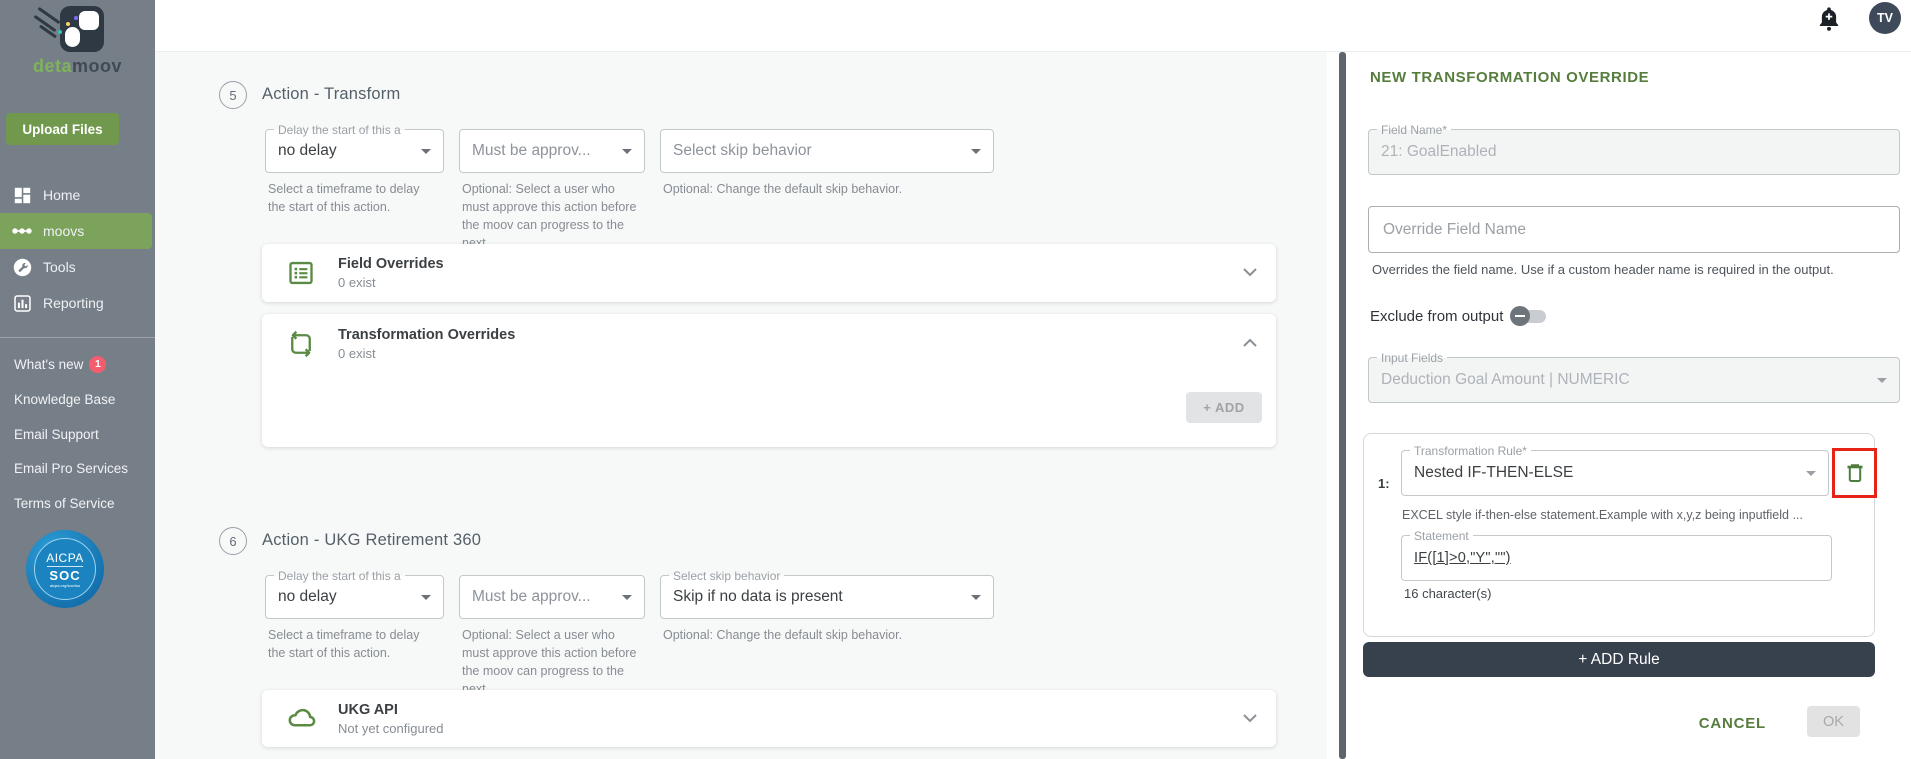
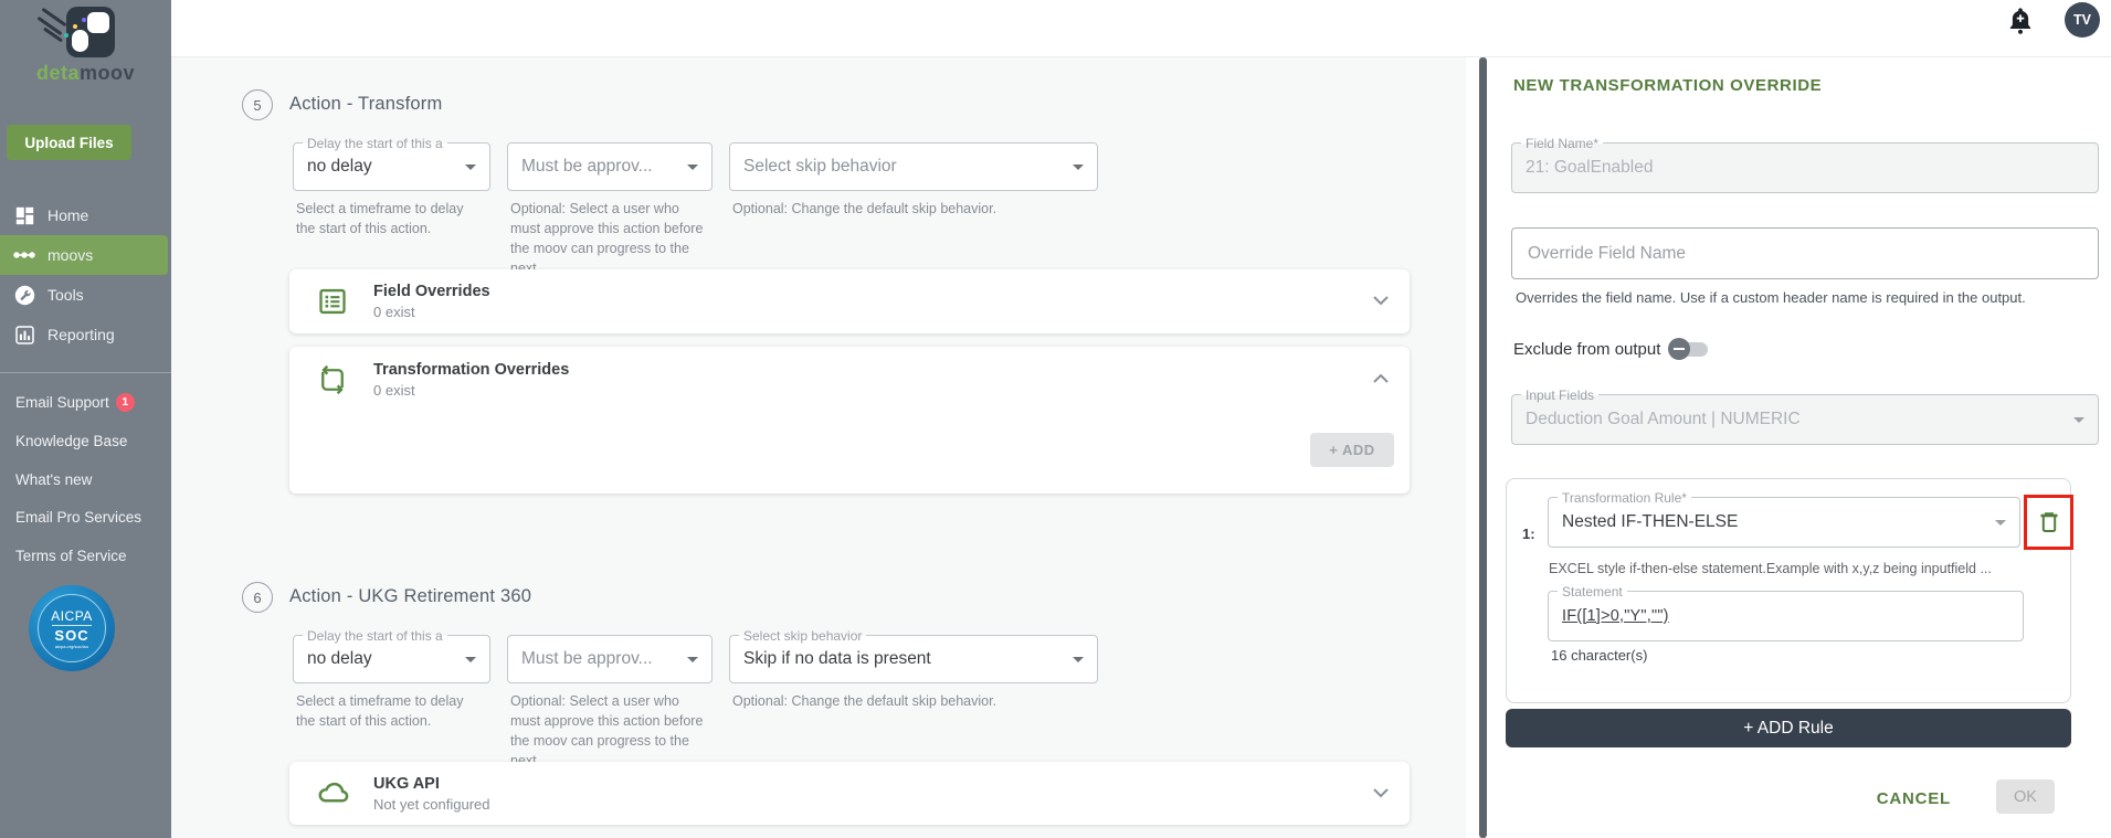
  detamoov
  Upload Files
  Home
  moovs
  Tools
  Reporting
- What's new
+ Email Support
  1
  Knowledge Base
- Email Support
+ What's new
  Email Pro Services
  Terms of Service
  AICPA
  SOC
  TV
  5
  Action - Transform
  Delay the start of this a
  no delay
  Must be approv...
  Select skip behavior
  Select a timeframe to delay the start of this action.
  Optional: Select a user who must approve this action before the moov can progress to the next
  Optional: Change the default skip behavior.
  Field Overrides
  0 exist
  Transformation Overrides
  0 exist
  + ADD
  6
  Action - UKG Retirement 360
  Delay the start of this a
  no delay
  Must be approv...
  Select skip behavior
  Skip if no data is present
  Select a timeframe to delay the start of this action.
  Optional: Select a user who must approve this action before the moov can progress to the next
  Optional: Change the default skip behavior.
  UKG API
  Not yet configured
  NEW TRANSFORMATION OVERRIDE
  Field Name*
  21: GoalEnabled
  Override Field Name
  Overrides the field name. Use if a custom header name is required in the output.
  Exclude from output
  Input Fields
  Deduction Goal Amount | NUMERIC
  1:
  Transformation Rule*
  Nested IF-THEN-ELSE
  EXCEL style if-then-else statement.Example with x,y,z being inputfield ...
  Statement
  IF([1]>0,"Y","")
  16 character(s)
  + ADD Rule
  CANCEL
  OK
